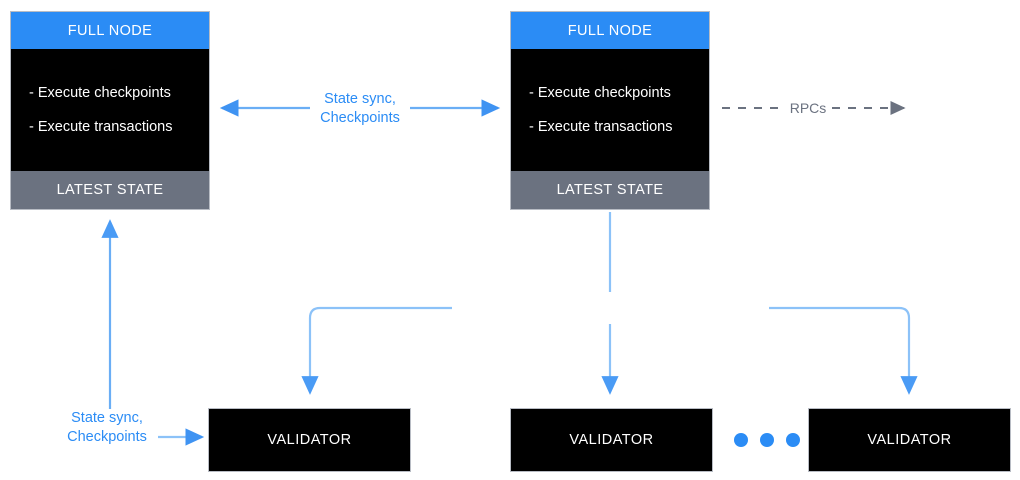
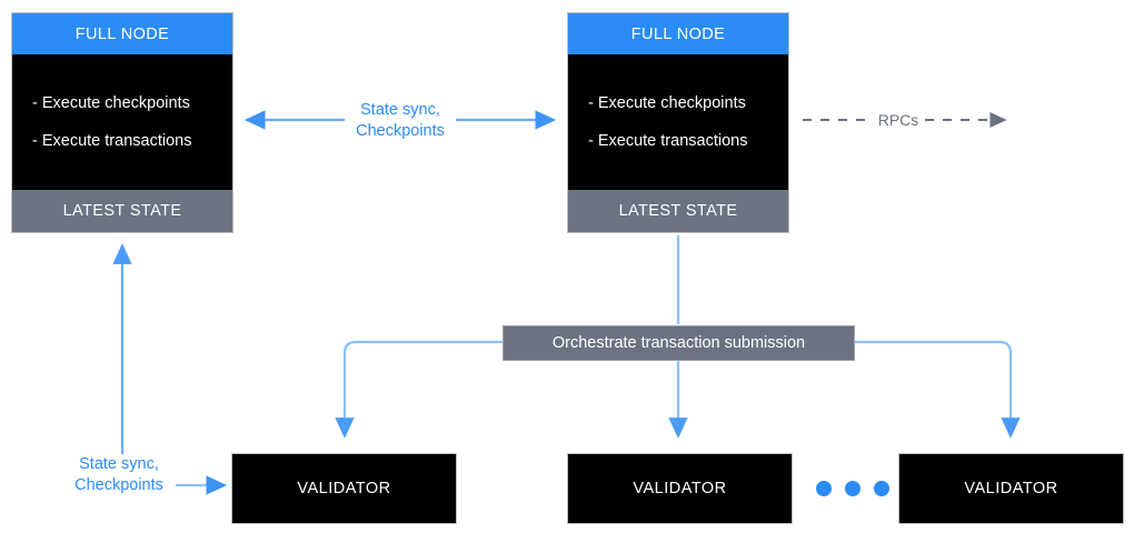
  FULL NODE
  - Execute checkpoints
  - Execute transactions
  LATEST STATE
  FULL NODE
  - Execute checkpoints
  - Execute transactions
  LATEST STATE
  State sync,
  Checkpoints
  RPCs
  State sync,
  Checkpoints
+ Orchestrate transaction submission
  VALIDATOR
  VALIDATOR
  VALIDATOR
